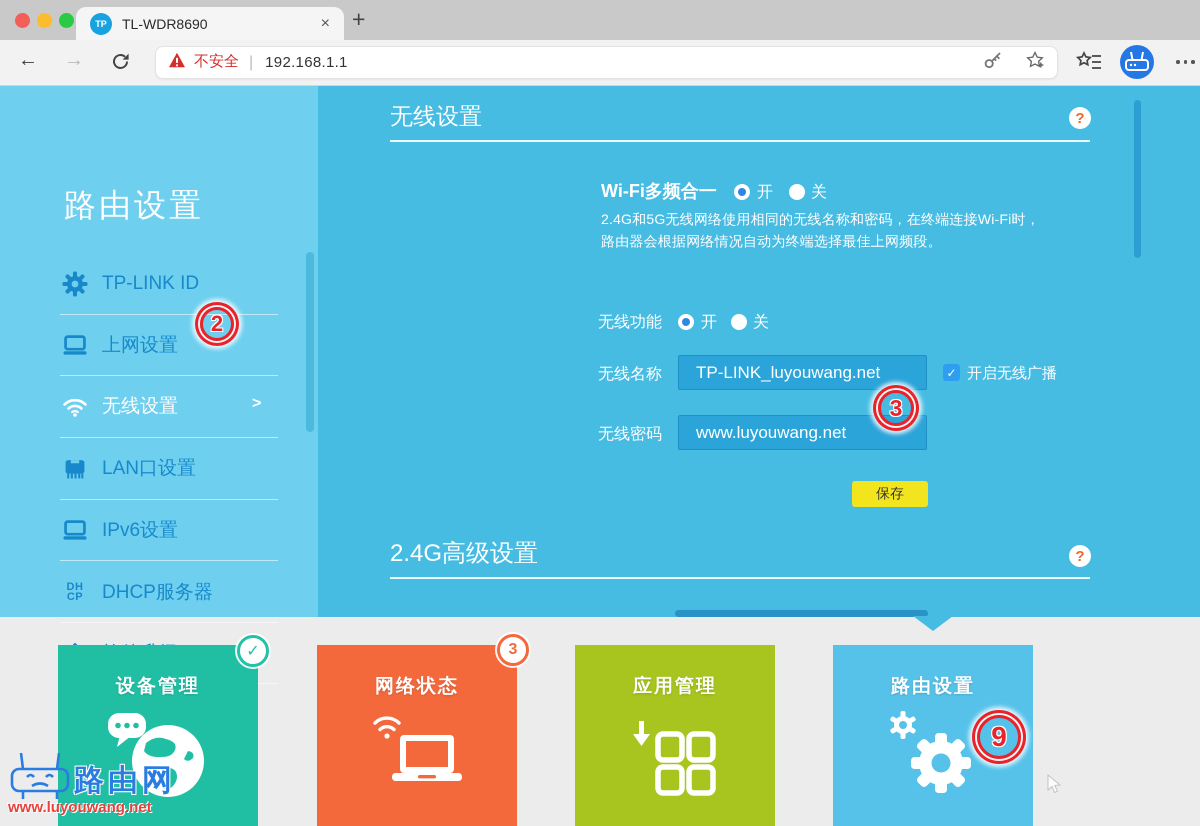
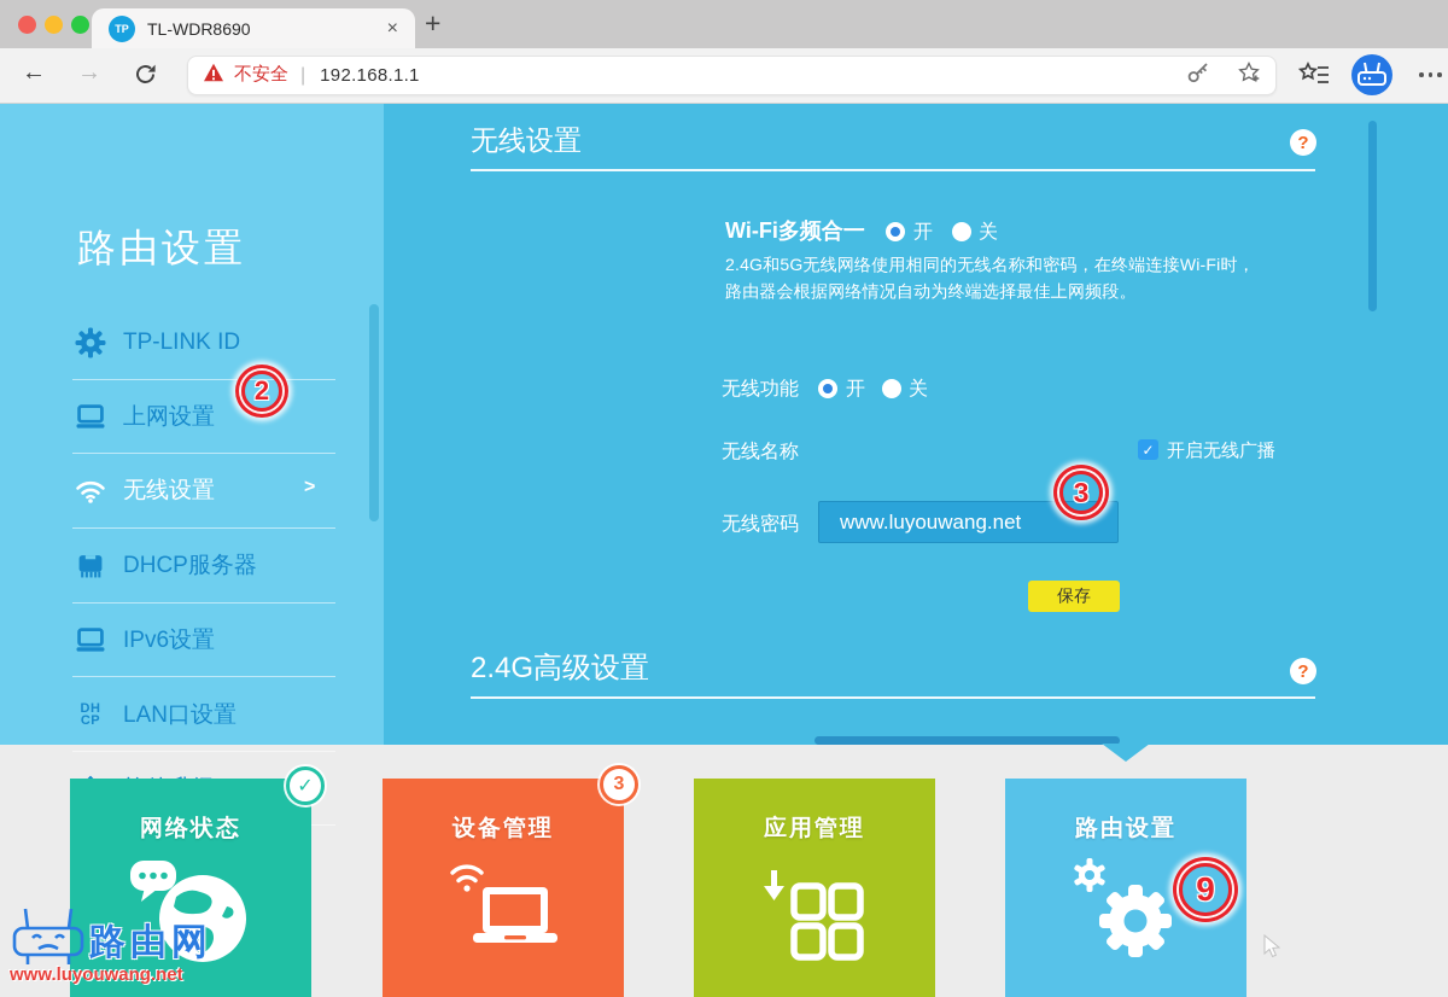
  TP
  TL-WDR8690
  ×
  +
  ←
  →
  不安全
  |
  192.168.1.1
  路由设置
  TP-LINK ID
  上网设置
  无线设置
  >
- LAN口设置
+ DHCP服务器
  IPv6设置
  DH
  CP
- DHCP服务器
+ LAN口设置
  无线设置
  ?
  Wi-Fi多频合一
  开
  关
  2.4G和5G无线网络使用相同的无线名称和密码，在终端连接Wi-Fi时，
  路由器会根据网络情况自动为终端选择最佳上网频段。
  无线功能
  开
  关
  无线名称
- TP-LINK_luyouwang.net
  ✓
  开启无线广播
  无线密码
  www.luyouwang.net
  保存
  2.4G高级设置
  ?
- 设备管理
+ 网络状态
  ✓
- 网络状态
+ 设备管理
  3
  应用管理
  路由设置
  2
  3
  9
  路由网
  www.luyouwang.net
